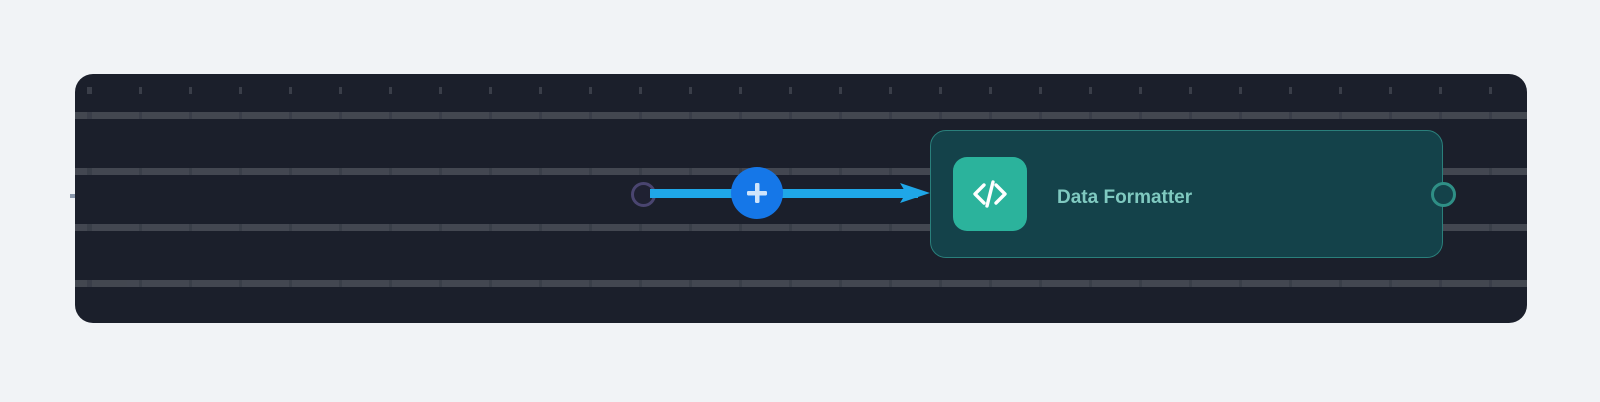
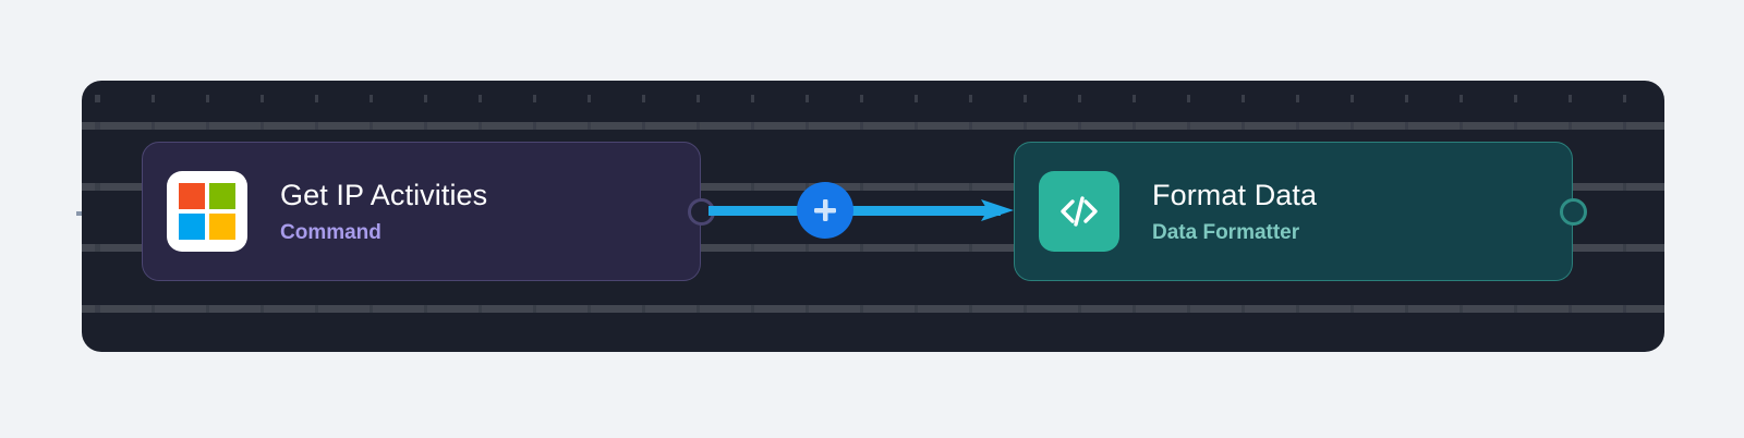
+ Get IP Activities
+ Command
+ Format Data
  Data Formatter
